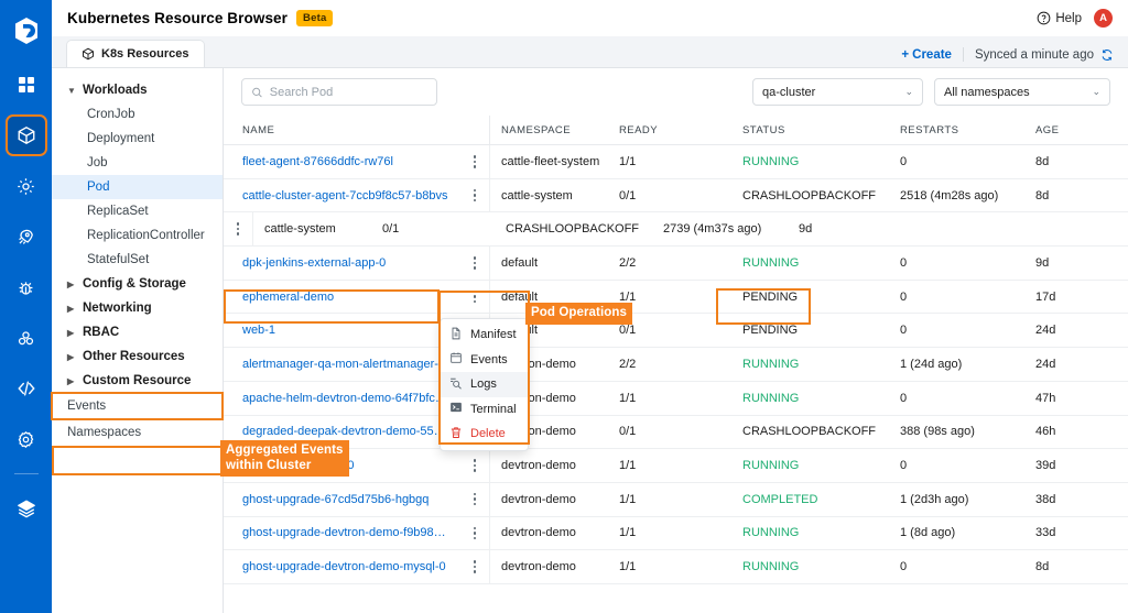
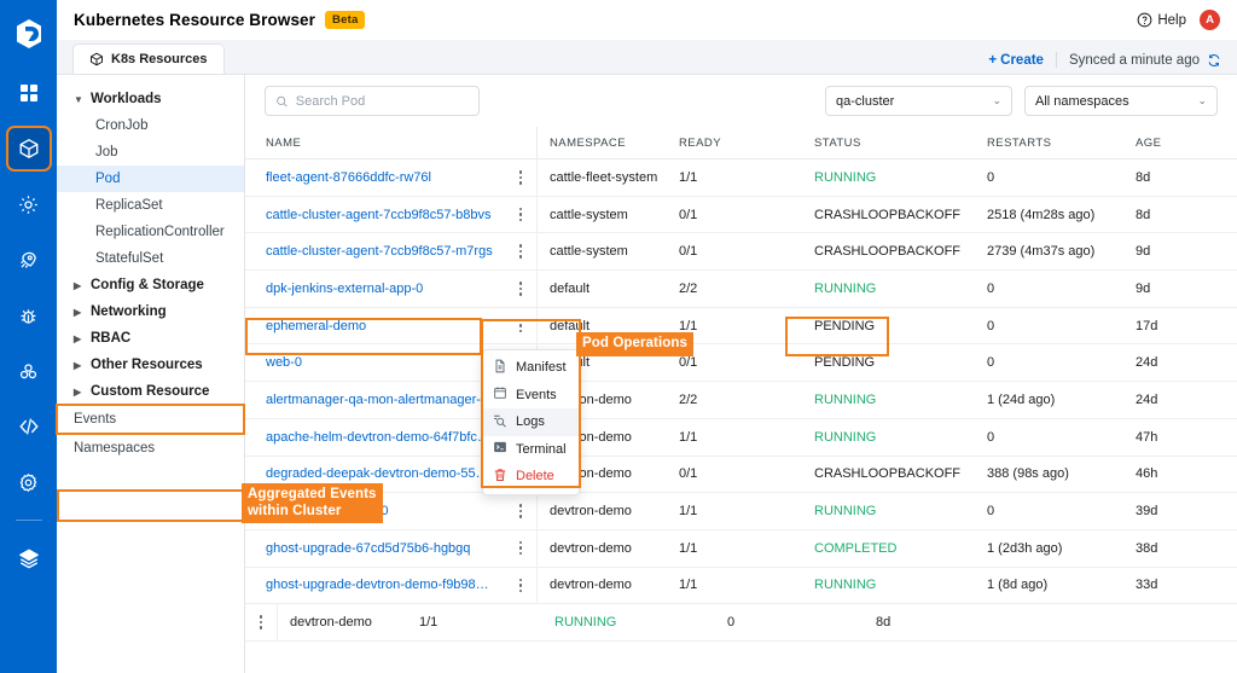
  Kubernetes Resource Browser
  Beta
  Help
  A
  K8s Resources
  +
  Create
  Synced a minute ago
  ▼
  Workloads
  CronJob
- Deployment
  Job
  Pod
  ReplicaSet
  ReplicationController
  StatefulSet
  ▶
  Config & Storage
  ▶
  Networking
  ▶
  RBAC
  ▶
  Other Resources
  ▶
  Custom Resource
  Events
  Namespaces
  Search Pod
  qa-cluster
  ⌄
  All namespaces
  ⌄
  NAME
  NAMESPACE
  READY
  STATUS
  RESTARTS
  AGE
  fleet-agent-87666ddfc-rw76l
  cattle-fleet-system
  1/1
  RUNNING
  0
  8d
  cattle-cluster-agent-7ccb9f8c57-b8bvs
  cattle-system
  0/1
  CRASHLOOPBACKOFF
  2518 (4m28s ago)
  8d
+ cattle-cluster-agent-7ccb9f8c57-m7rgs
  cattle-system
  0/1
  CRASHLOOPBACKOFF
  2739 (4m37s ago)
  9d
  dpk-jenkins-external-app-0
  default
  2/2
  RUNNING
  0
  9d
  ephemeral-demo
  default
  1/1
  PENDING
  0
  17d
- web-1
+ web-0
  0/1
  PENDING
  0
  24d
  alertmanager-qa-mon-alertmanager-
  2/2
  RUNNING
  1 (24d ago)
  24d
  apache-helm-devtron-demo-64f7bfcc
  1/1
  RUNNING
  0
  47h
  degraded-deepak-devtron-demo-55c
  0/1
  CRASHLOOPBACKOFF
  388 (98s ago)
  46h
  devtron-demo
  1/1
  RUNNING
  0
  39d
  ghost-upgrade-67cd5d75b6-hgbgq
  devtron-demo
  1/1
  COMPLETED
  1 (2d3h ago)
  38d
  ghost-upgrade-devtron-demo-f9b98b5.
  devtron-demo
  1/1
  RUNNING
  1 (8d ago)
  33d
- ghost-upgrade-devtron-demo-mysql-0
  devtron-demo
  1/1
  RUNNING
  0
  8d
  Manifest
  Events
  Logs
  Terminal
  Delete
  Pod Operations
  Aggregated Events
  within Cluster
